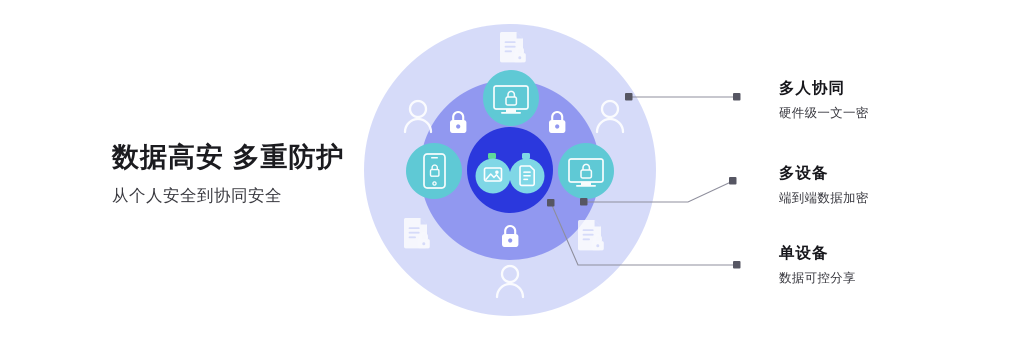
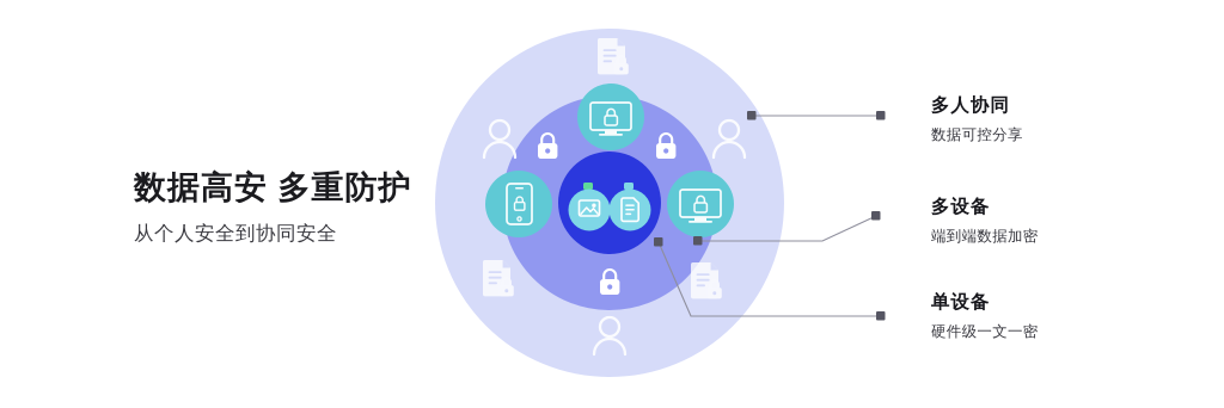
  数据高安 多重防护
  从个人安全到协同安全
  多人协同
- 硬件级一文一密
+ 数据可控分享
  多设备
  端到端数据加密
  单设备
- 数据可控分享
+ 硬件级一文一密
